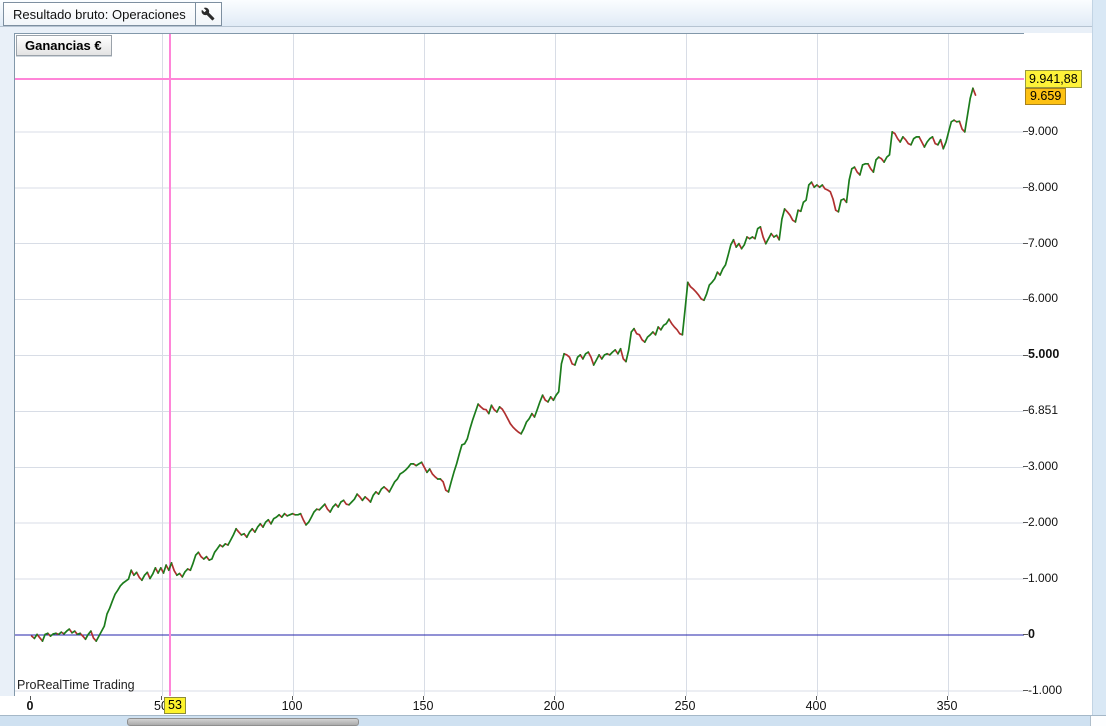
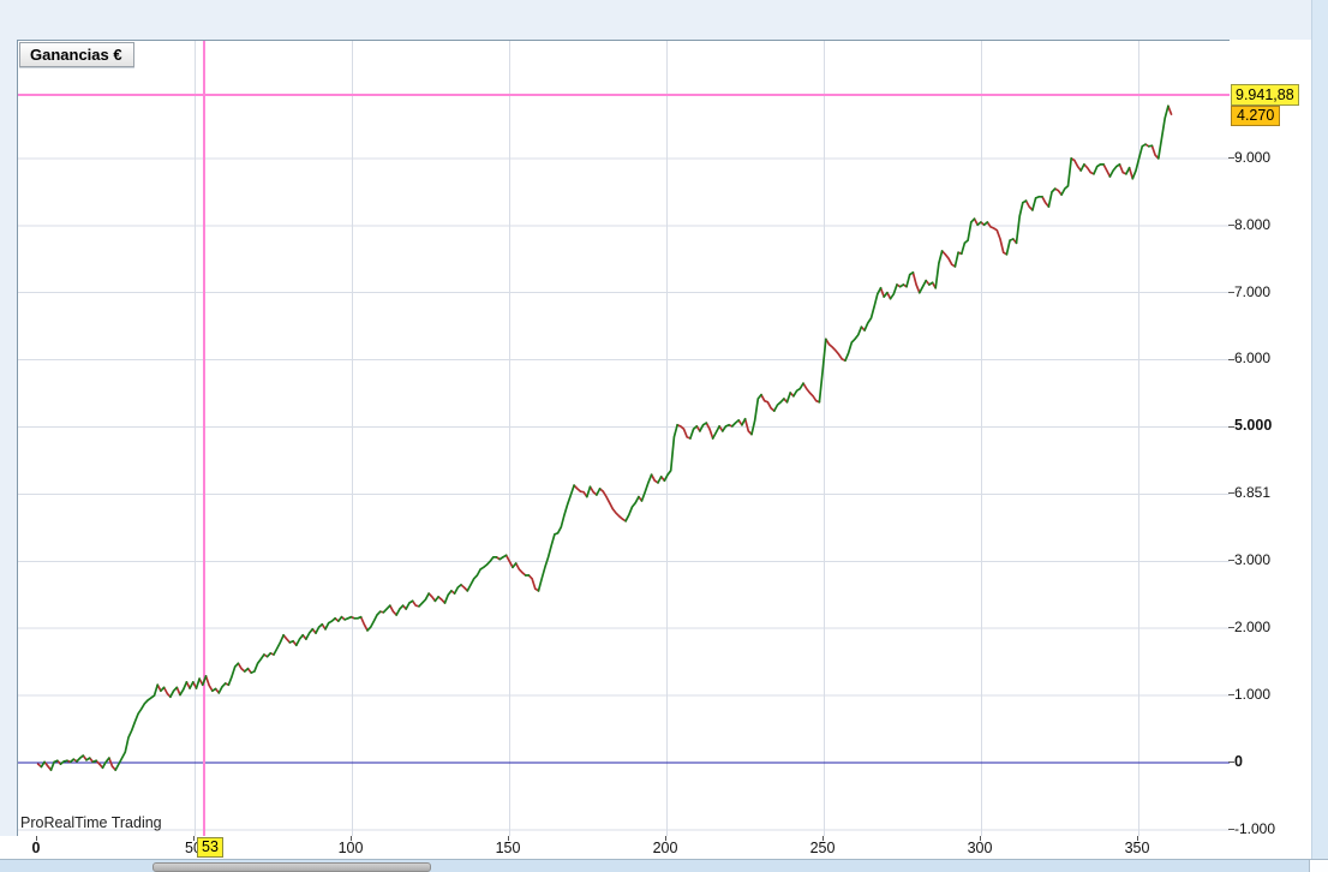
- Resultado bruto: Operaciones
  Ganancias €
  ProRealTime Trading
  9.000
  8.000
  7.000
  6.000
  5.000
  6.851
  3.000
  2.000
  1.000
  0
  -1.000
  0
  100
  150
  200
  250
- 400
+ 300
  350
  9.941,88
- 9.659
+ 4.270
  53
